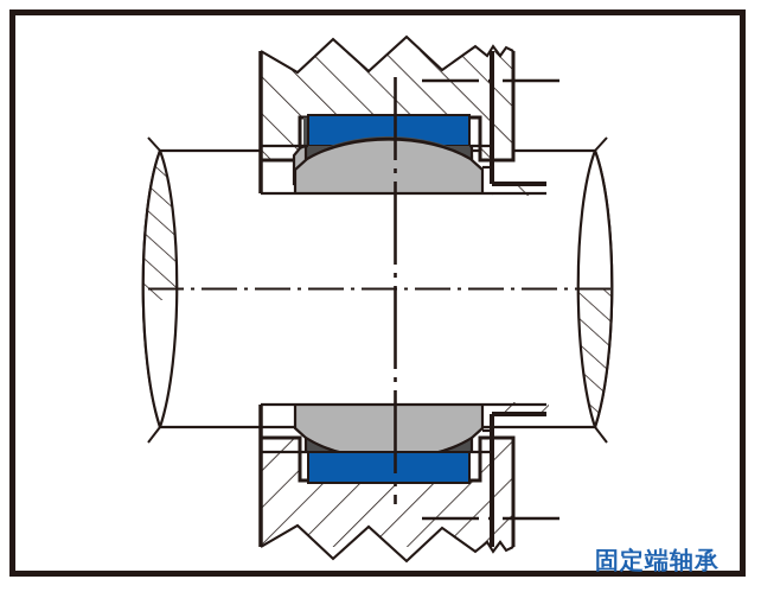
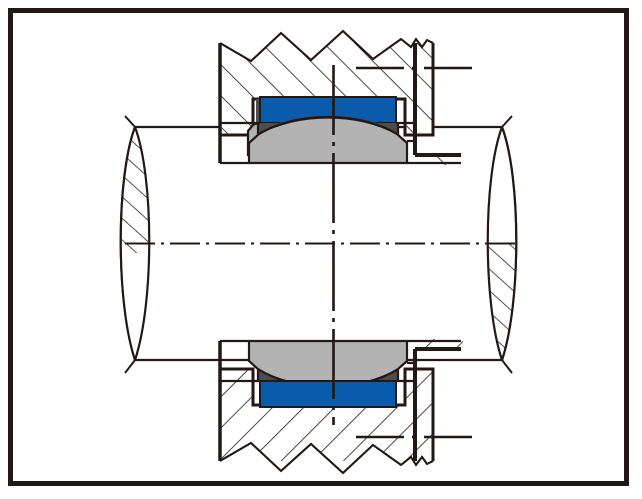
- 固定端轴承
